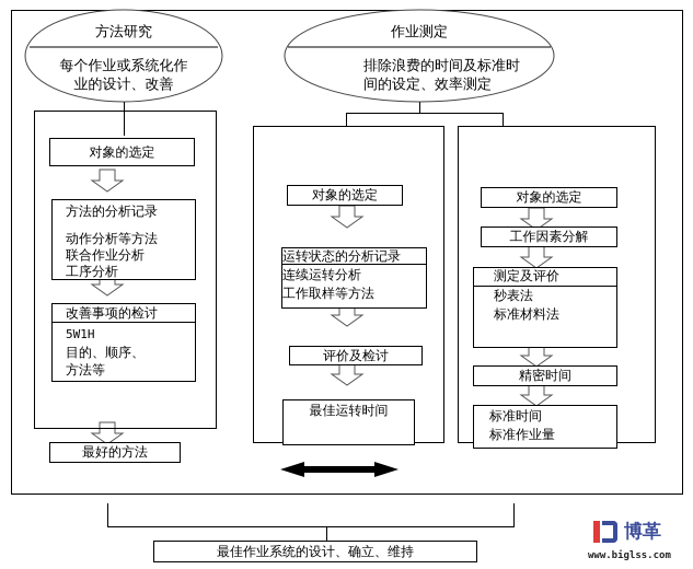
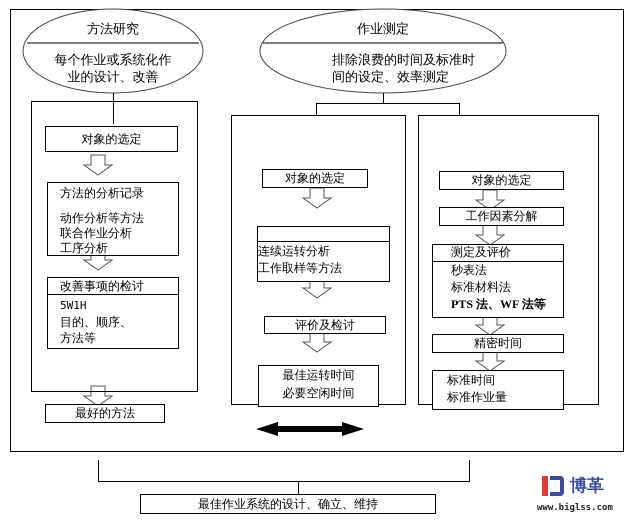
  方法研究
  每个作业或系统化作
  业的设计、改善
  作业测定
  排除浪费的时间及标准时
  间的设定、效率测定
  对象的选定
  方法的分析记录
  动作分析等方法
  联合作业分析
  工序分析
  改善事项的检讨
  5W1H
  目的、顺序、
  方法等
  最好的方法
  对象的选定
- 运转状态的分析记录
  连续运转分析
  工作取样等方法
  评价及检讨
  最佳运转时间
+ 必要空闲时间
  对象的选定
  工作因素分解
  测定及评价
  秒表法
  标准材料法
+ PTS 法、WF 法等
  精密时间
  标准时间
  标准作业量
  最佳作业系统的设计、确立、维持
  博革
  www.biglss.com
